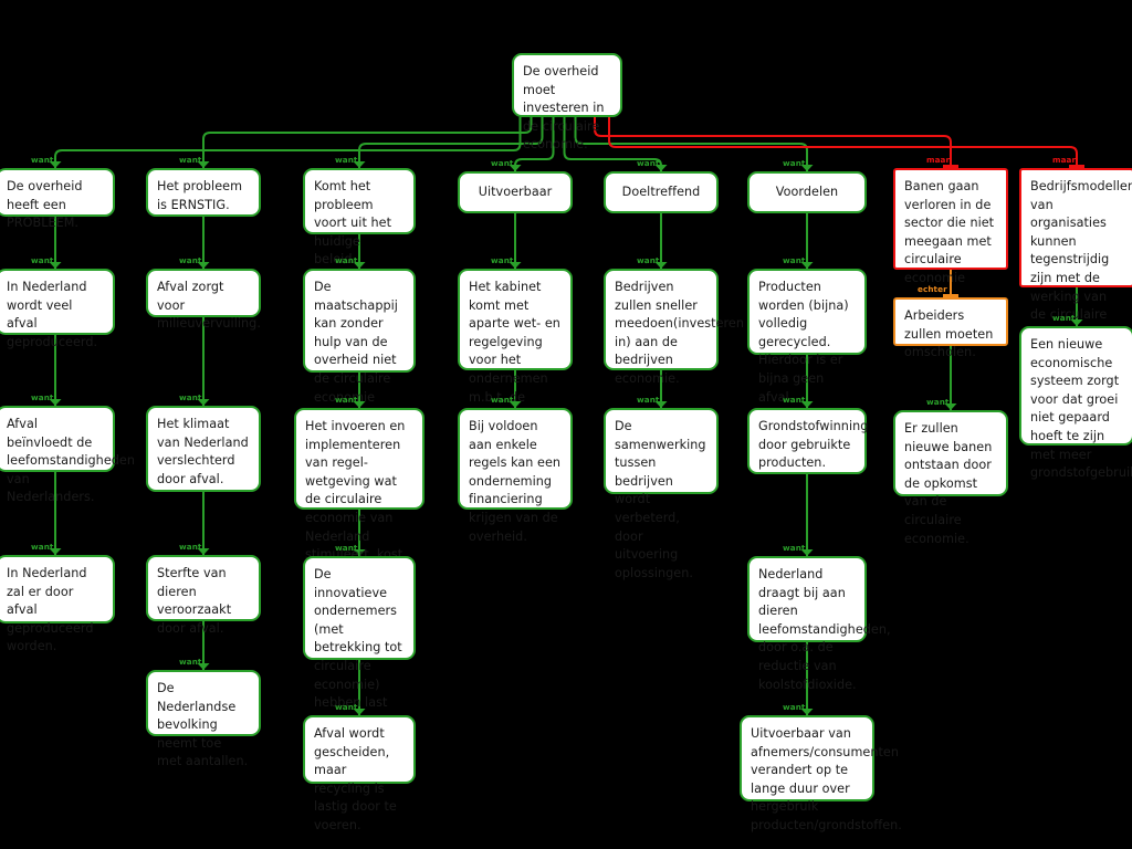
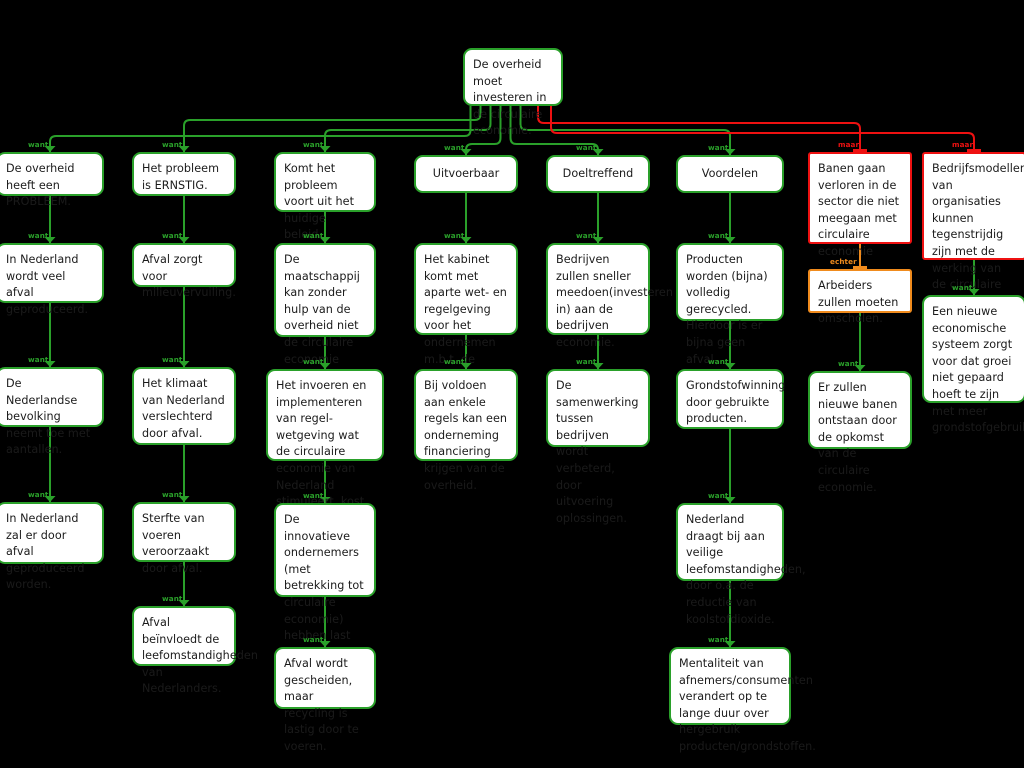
  De overheid moet investeren in de circulaire economie.
  De overheid heeft een PROBLEEM.
  In Nederland wordt veel afval geproduceerd.
- Afval beïnvloedt de leefomstandigheden van Nederlanders.
+ De Nederlandse bevolking neemt toe met aantallen.
  In Nederland zal er door afval geproduceerd worden.
  Het probleem is ERNSTIG.
  Afval zorgt voor milieuvervuiling.
  Het klimaat van Nederland verslechterd door afval.
- Sterfte van dieren veroorzaakt door afval.
+ Sterfte van voeren veroorzaakt door afval.
- De Nederlandse bevolking neemt toe met aantallen.
+ Afval beïnvloedt de leefomstandigheden van Nederlanders.
  Komt het probleem voort uit het huidige beleid.
  De maatschappij kan zonder hulp van de overheid niet de circulaire economie
  Het invoeren en implementeren van regel-wetgeving wat de circulaire economie van Nederland stimuleert, kost
  De innovatieve ondernemers (met betrekking tot circulaire economie) hebben last
  Afval wordt gescheiden, maar recycling is lastig door te voeren.
  Uitvoerbaar
  Het kabinet komt met aparte wet- en regelgeving voor het ondernemen m.b.t. de
  Bij voldoen aan enkele regels kan een onderneming financiering krijgen van de overheid.
  Doeltreffend
  Bedrijven zullen sneller meedoen(investeren in) aan de bedrijven economie.
  De samenwerking tussen bedrijven wordt verbeterd, door uitvoering oplossingen.
  Voordelen
  Producten worden (bijna) volledig gerecycled. Hierdoor is er bijna geen afval.
  Grondstofwinning door gebruikte producten.
- Nederland draagt bij aan dieren leefomstandigheden, door o.a. de reductie van koolstofdioxide.
+ Nederland draagt bij aan veilige leefomstandigheden, door o.a. de reductie van koolstofdioxide.
- Uitvoerbaar van afnemers/consumenten verandert op te lange duur over hergebruik producten/grondstoffen.
+ Mentaliteit van afnemers/consumenten verandert op te lange duur over hergebruik producten/grondstoffen.
  Banen gaan verloren in de sector die niet meegaan met circulaire economie
  Arbeiders zullen moeten omscholen.
  Er zullen nieuwe banen ontstaan door de opkomst van de circulaire economie.
  Bedrijfsmodellen van organisaties kunnen tegenstrijdig zijn met de werking van de circulaire
  Een nieuwe economische systeem zorgt voor dat groei niet gepaard hoeft te zijn met meer grondstofgebrui
  want
  want
  want
  want
  want
  want
  want
  want
  want
  want
  want
  want
  want
  want
  want
  want
  want
  want
  want
  echter
  want
  want
  want
  want
  want
  want
  want
  want
  maar
  maar
